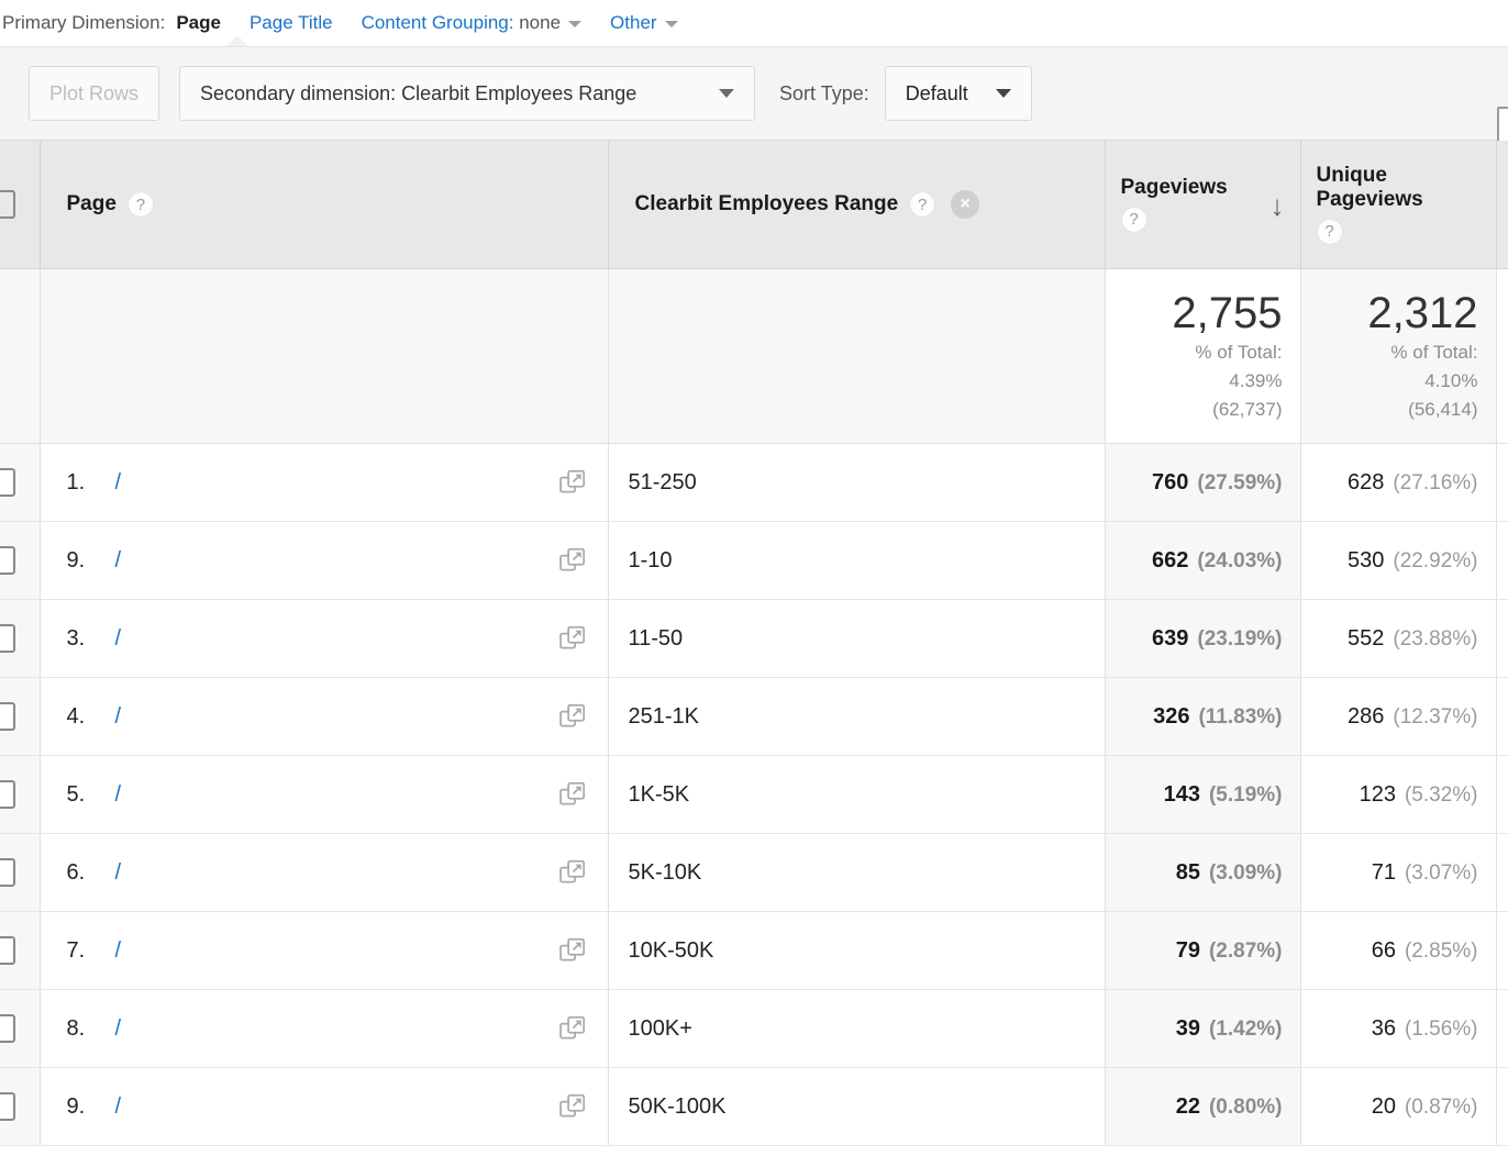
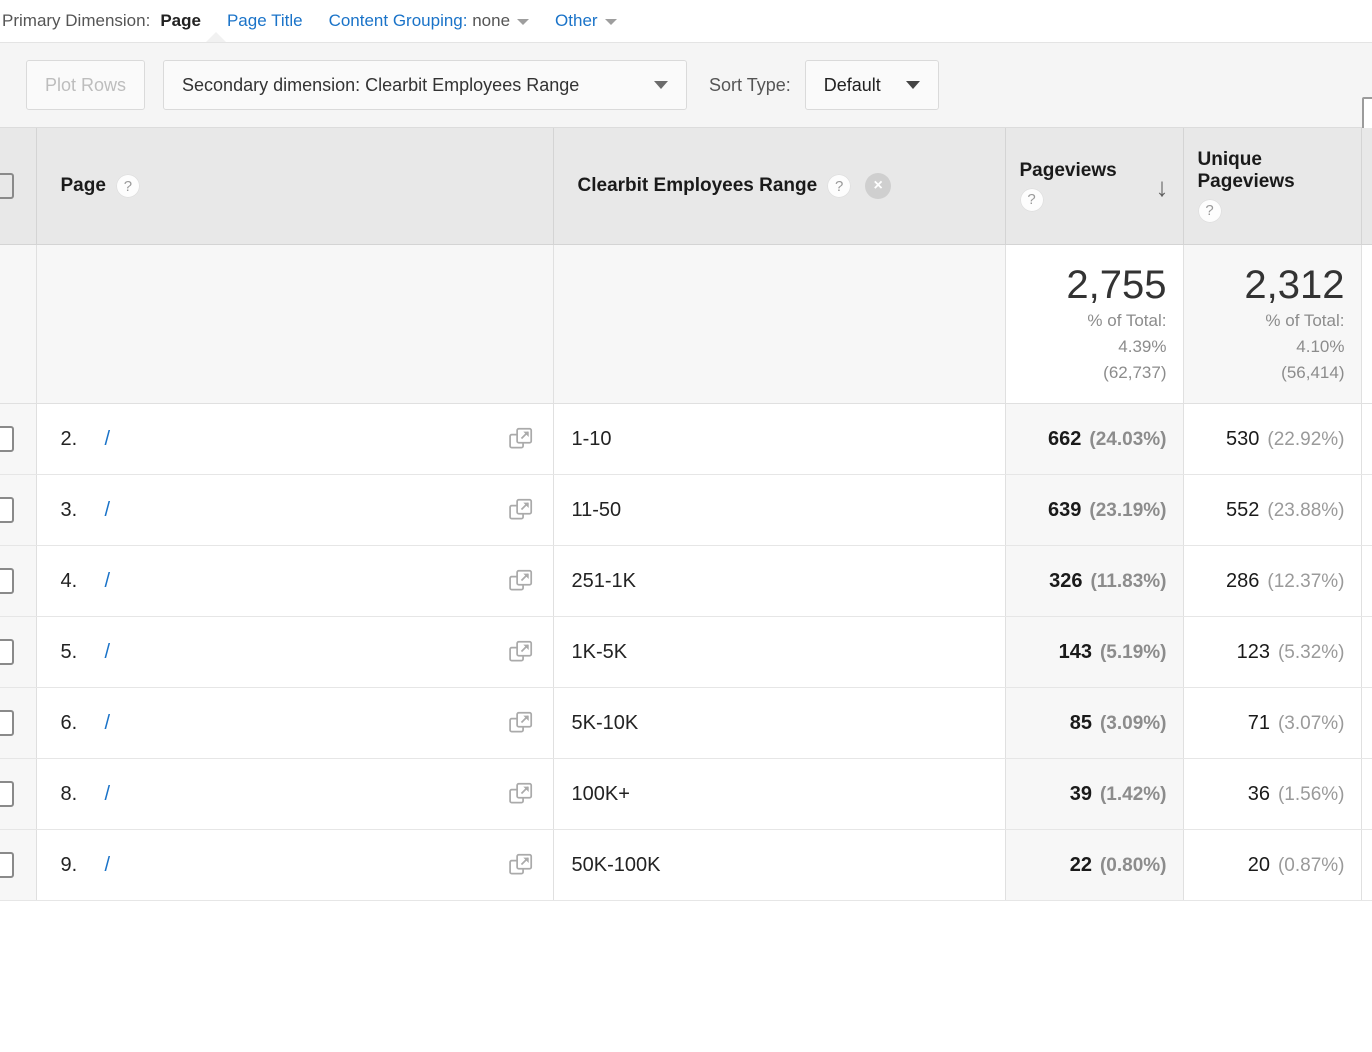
  Primary Dimension:
  Page
  Page Title
  Content Grouping: none
  Other
  Plot Rows
  Secondary dimension: Clearbit Employees Range
  Sort Type:
  Default
  	Page ?	Clearbit Employees Range ? ×	Pageviews ? ↓	Unique Pageviews ?
  			2,755 % of Total: 4.39% (62,737)	2,312 % of Total: 4.10% (56,414)
- 	1. /	51-250	760 (27.59%)	628 (27.16%)
- 	9. /	1-10	662 (24.03%)	530 (22.92%)
+ 	2. /	1-10	662 (24.03%)	530 (22.92%)
  	3. /	11-50	639 (23.19%)	552 (23.88%)
  	4. /	251-1K	326 (11.83%)	286 (12.37%)
  	5. /	1K-5K	143 (5.19%)	123 (5.32%)
  	6. /	5K-10K	85 (3.09%)	71 (3.07%)
- 	7. /	10K-50K	79 (2.87%)	66 (2.85%)
  	8. /	100K+	39 (1.42%)	36 (1.56%)
  	9. /	50K-100K	22 (0.80%)	20 (0.87%)
